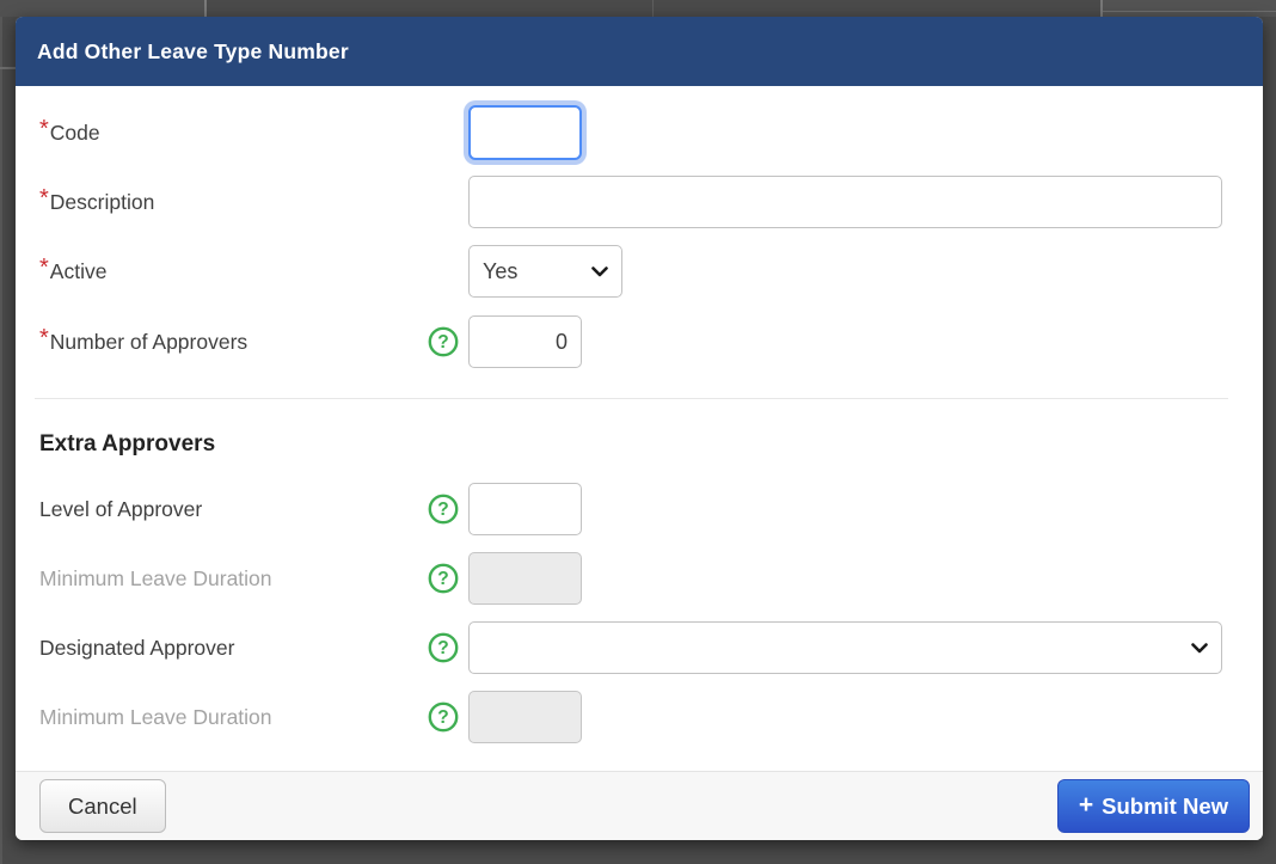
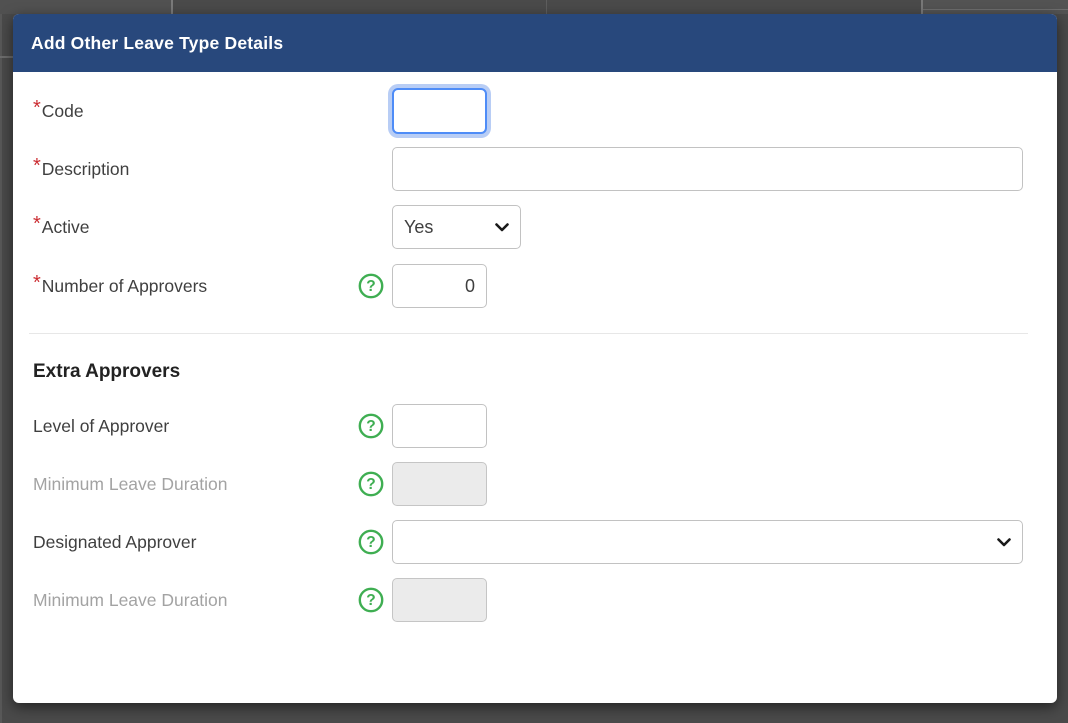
- Add Other Leave Type Number
+ Add Other Leave Type Details
  *Code
  *Description
  *Active
  Yes
  *Number of Approvers
  ?
  0
  Extra Approvers
  Level of Approver
  ?
  Minimum Leave Duration
  ?
  Designated Approver
  ?
  Minimum Leave Duration
  ?
- Cancel
- +
- Submit New
